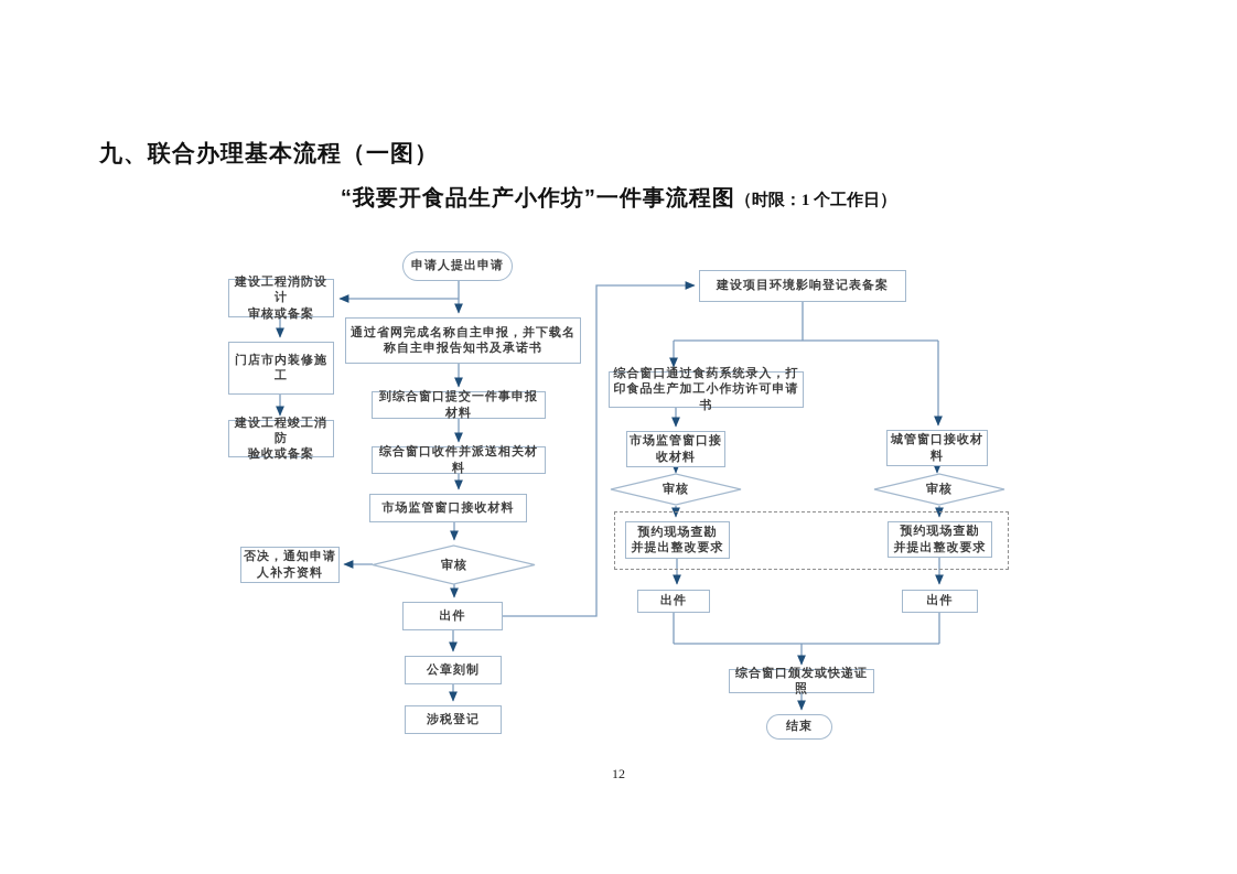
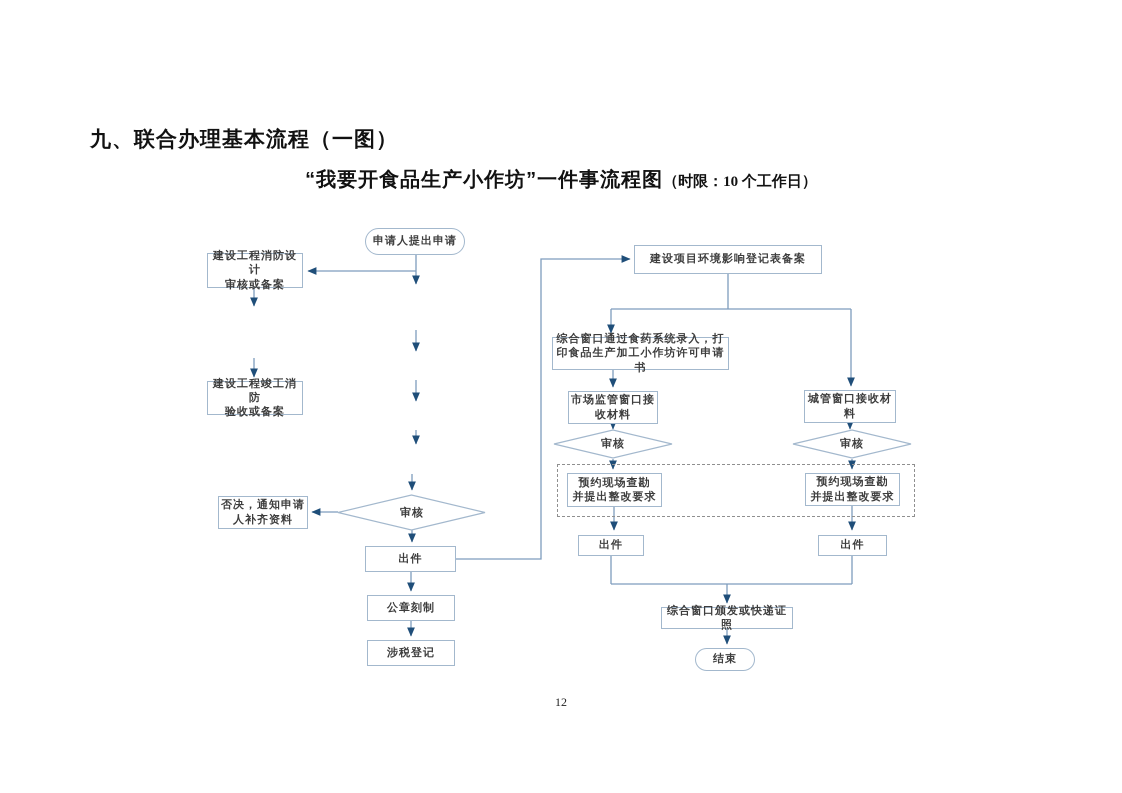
  九、联合办理基本流程（一图）
- “我要开食品生产小作坊”一件事流程图（时限：1 个工作日）
+ “我要开食品生产小作坊”一件事流程图（时限：10 个工作日）
  申请人提出申请
  建设工程消防设计
  审核或备案
- 门店市内装修施工
  建设工程竣工消防
  验收或备案
- 通过省网完成名称自主申报，并下载名
- 称自主申报告知书及承诺书
- 到综合窗口提交一件事申报材料
- 综合窗口收件并派送相关材料
- 市场监管窗口接收材料
  审核
  否决，通知申请
  人补齐资料
  出件
  公章刻制
  涉税登记
  建设项目环境影响登记表备案
  综合窗口通过食药系统录入，打
  印食品生产加工小作坊许可申请书
  市场监管窗口接
  收材料
  城管窗口接收材
  料
  审核
  审核
  预约现场查勘
  并提出整改要求
  预约现场查勘
  并提出整改要求
  出件
  出件
  综合窗口颁发或快递证照
  结束
  12
